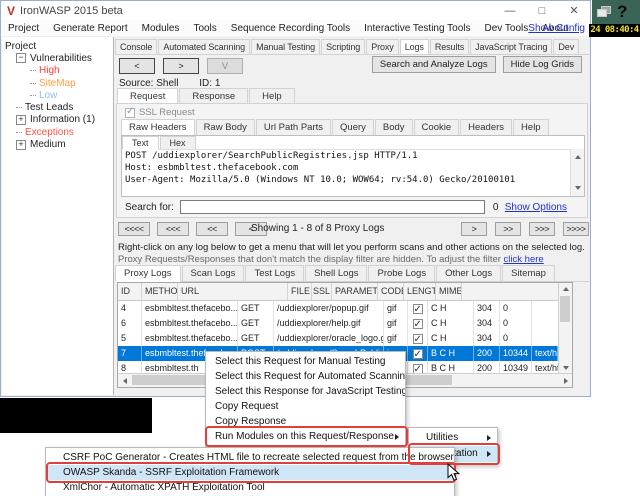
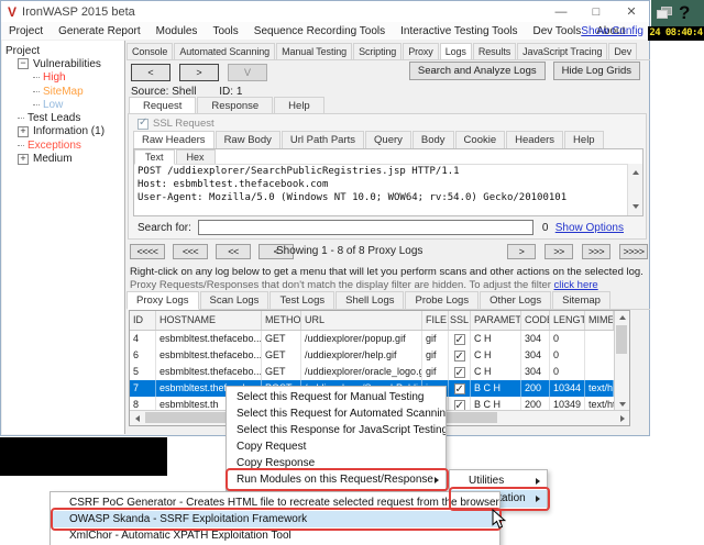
  V
  IronWASP 2015 beta
  —
  □
  ✕
  Project
  Generate Report
  Modules
  Tools
  Sequence Recording Tools
  Interactive Testing Tools
  Dev Tools
  About
  Show Config
  Project
  Vulnerabilities
  High
  SiteMap
  Low
  Test Leads
  Information (1)
  Exceptions
  Medium
  Console
  Automated Scanning
  Manual Testing
  Scripting
  Proxy
  Logs
  Results
  JavaScript Tracing
  Dev
  <
  >
  V
  Search and Analyze Logs
  Hide Log Grids
  Source: Shell ID: 1
  Request
  Response
  Help
  SSL Request
  Raw Headers
  Raw Body
  Url Path Parts
  Query
  Body
  Cookie
  Headers
  Help
  Text
  Hex
  POST /uddiexplorer/SearchPublicRegistries.jsp HTTP/1.1
  Host: esbmbltest.thefacebook.com
  User-Agent: Mozilla/5.0 (Windows NT 10.0; WOW64; rv:54.0) Gecko/20100101
  Search for:
  0
  Show Options
  <<<<
  <<<
  <<
  <
  Showing 1 - 8 of 8 Proxy Logs
  >
  >>
  >>>
  >>>>
  Right-click on any log below to get a menu that will let you perform scans and other actions on the selected log.
  Proxy Requests/Responses that don't match the display filter are hidden. To adjust the filter click here
  Proxy Logs
  Scan Logs
  Test Logs
  Shell Logs
  Probe Logs
  Other Logs
  Sitemap
  ID
+ HOSTNAME
  METHO
  URL
  FILE
  SSL
  PARAMET
  COD
  LENGT
  MIME
  4
  esbmbltest.thefacebo...
  GET
  /uddiexplorer/popup.gif
  gif
  C H
  304
  0
  6
  esbmbltest.thefacebo...
  GET
  /uddiexplorer/help.gif
  gif
  C H
  304
  0
  5
  esbmbltest.thefacebo...
  GET
  /uddiexplorer/oracle_logo.g
  gif
  C H
  304
  0
  7
  B C H
  200
  10344
  8
  esbmbltest.th
  B C H
  200
  10349
  ?
  24 08:40:4
  Select this Request for Manual Testing
  Select this Request for Automated Scannin
  Select this Response for JavaScript Testing
  Copy Request
  Copy Response
  Run Modules on this Request/Response
  Utilities
  CSRF PoC Generator - Creates HTML file to recreate selected request from the browser
  OWASP Skanda - SSRF Exploitation Framework
  XmlChor - Automatic XPATH Exploitation Tool
